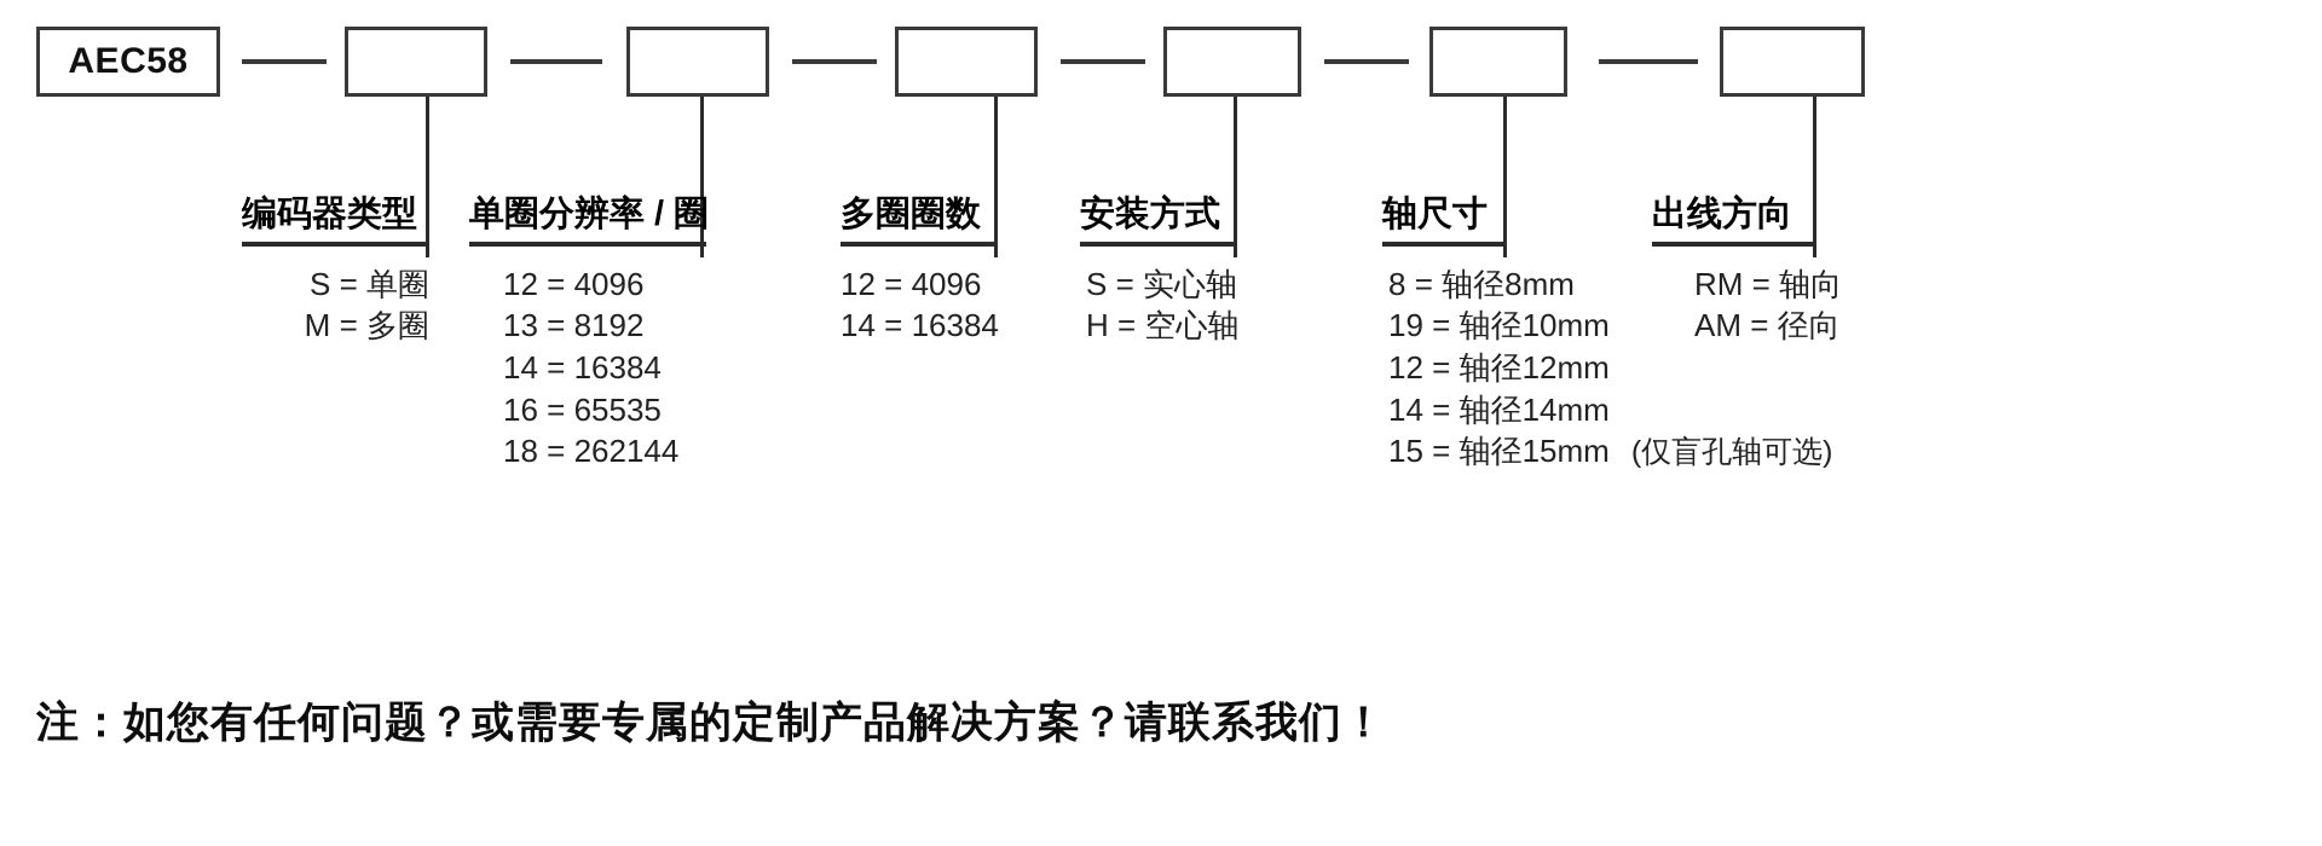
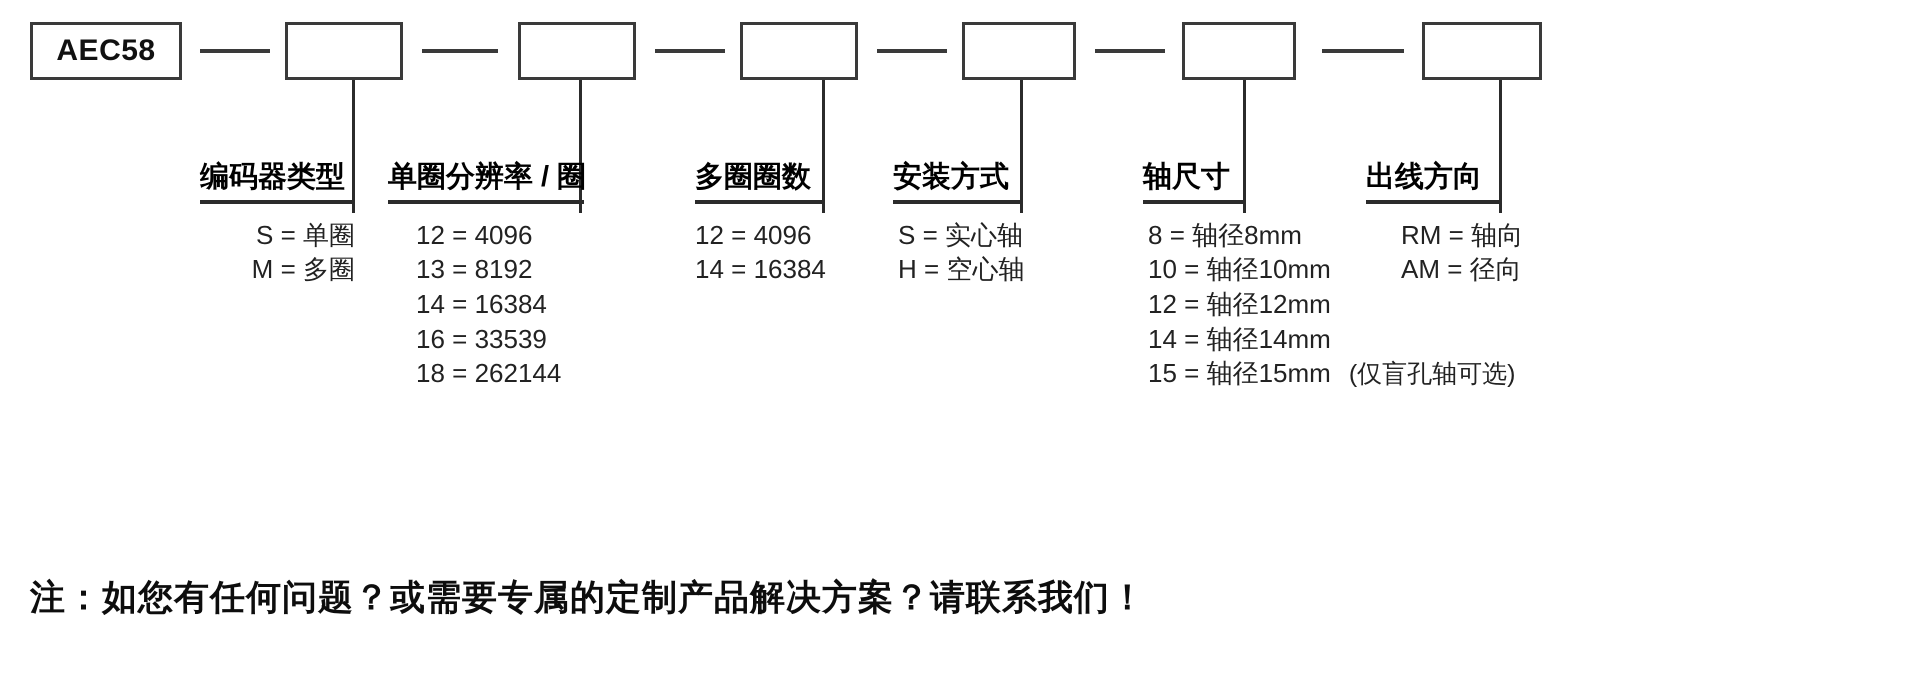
  AEC58
  编码器类型
  S = 单圈
  M = 多圈
  单圈分辨率 / 圈
  12 = 4096
  13 = 8192
  14 = 16384
- 16 = 65535
+ 16 = 33539
  18 = 262144
  多圈圈数
  12 = 4096
  14 = 16384
  安装方式
  S = 实心轴
  H = 空心轴
  轴尺寸
  8 = 轴径8mm
- 19 = 轴径10mm
+ 10 = 轴径10mm
  12 = 轴径12mm
  14 = 轴径14mm
  15 = 轴径15mm (仅盲孔轴可选)
  出线方向
  RM = 轴向
  AM = 径向
  注：如您有任何问题？或需要专属的定制产品解决方案？请联系我们！
